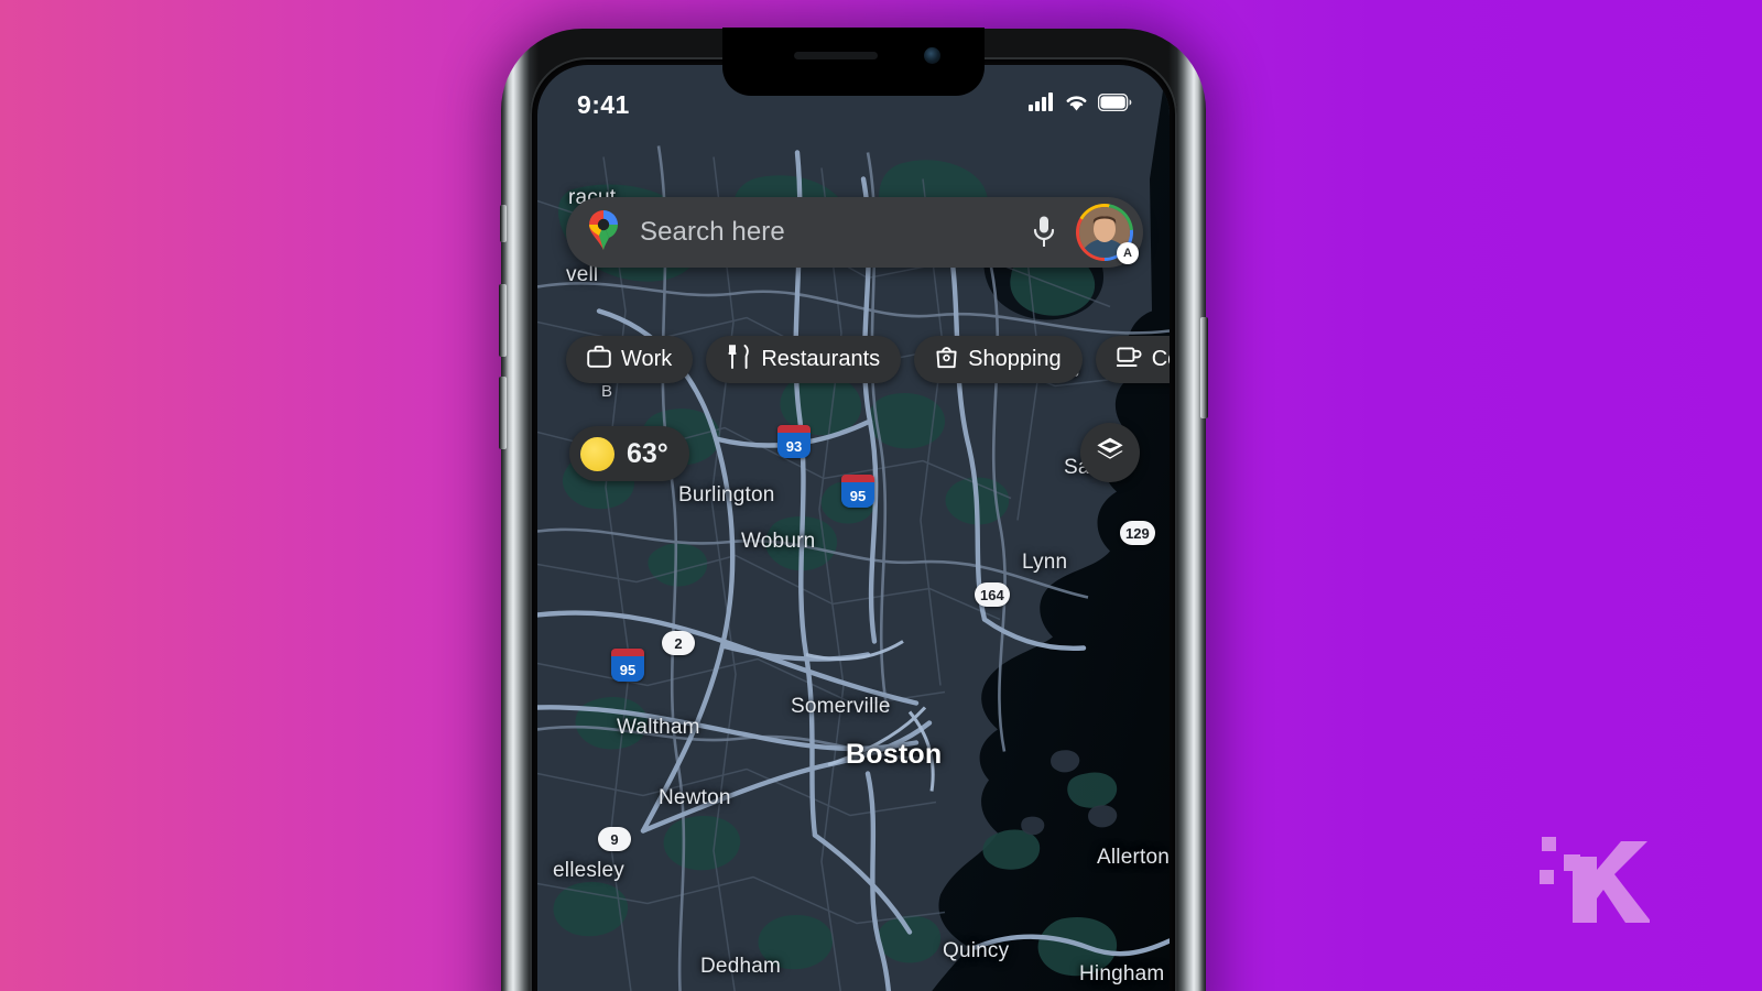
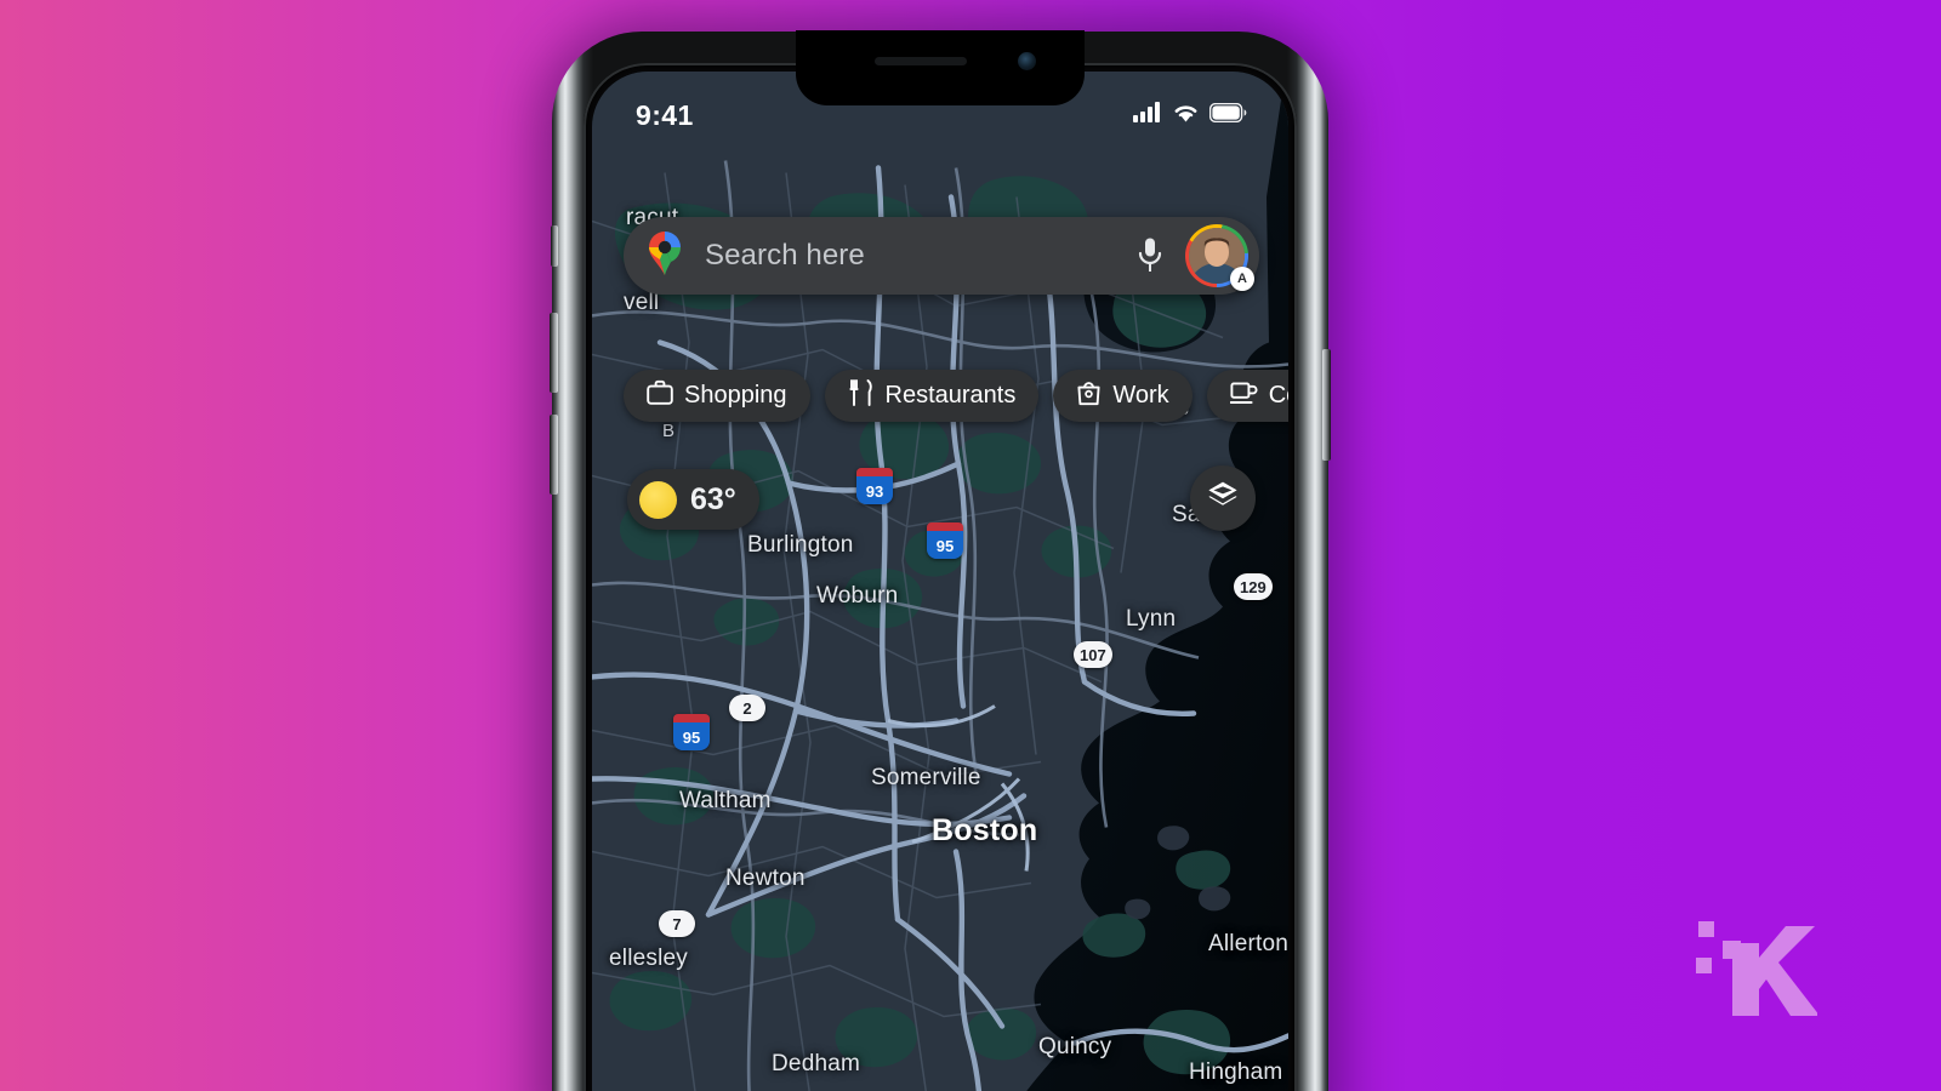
  vell
  B
  Burlington
  Woburn
  Lynn
  Somerville
  Waltham
  Boston
  Newton
  Allerton
  ellesley
  Dedham
  Quincy
  Hingham
  93
  95
  129
- 164
+ 107
  2
  95
- 9
+ 7
  9:41
  Search here
  A
- Work
+ Shopping
  Restaurants
- Shopping
+ Work
  63°
